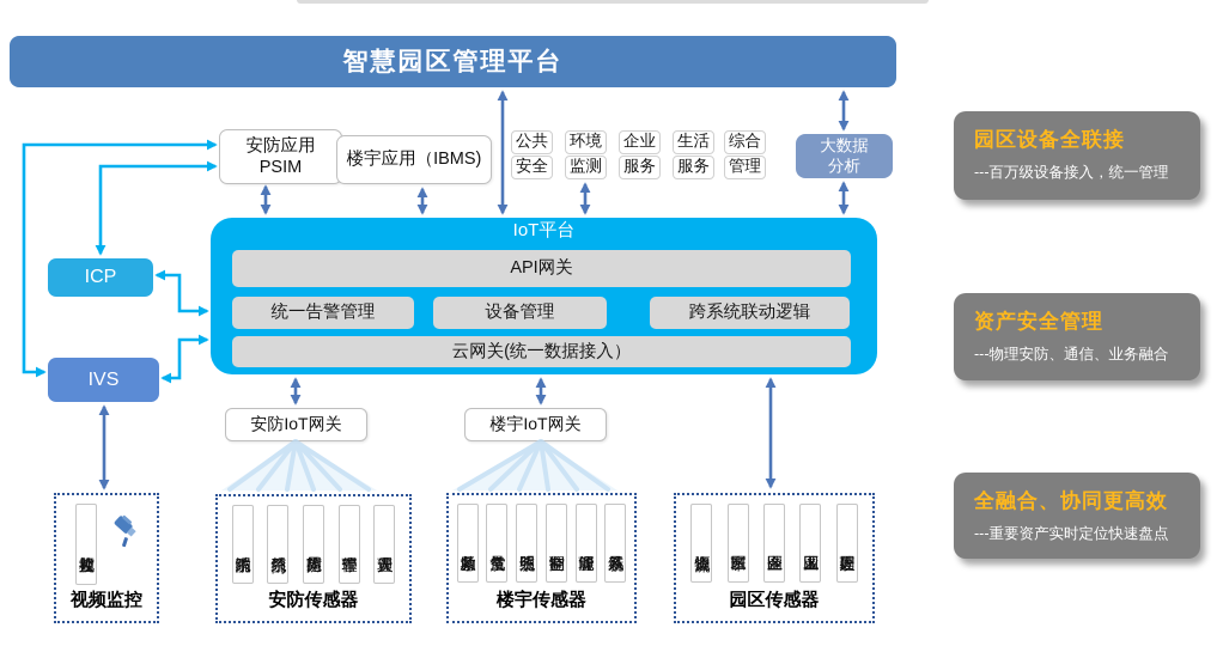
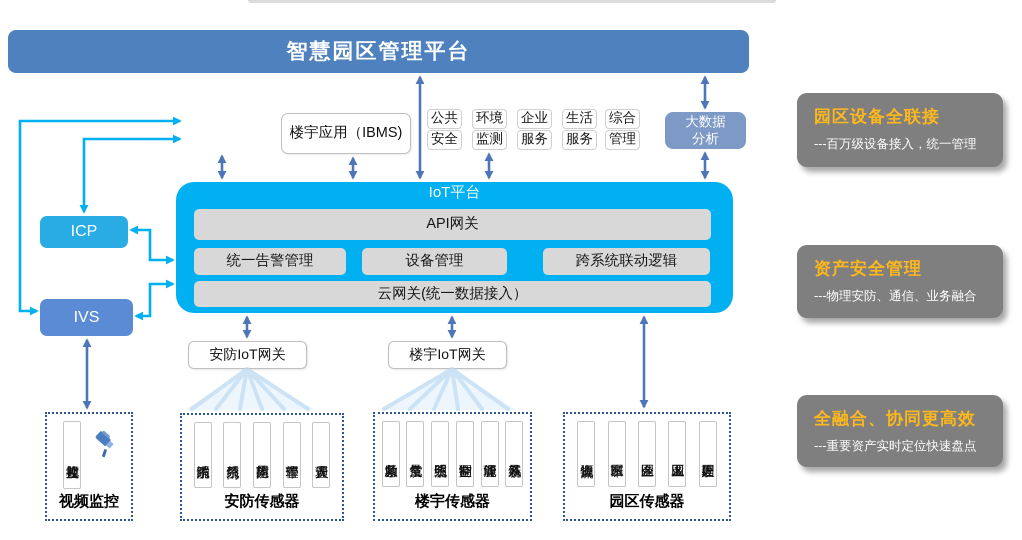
  智慧园区管理平台
- 安防应用
- PSIM
  楼宇应用（IBMS)
  公共
  安全
  环境
  监测
  企业
  服务
  生活
  服务
  综合
  管理
  大数据
  分析
  ICP
  IVS
  IoT平台
  API网关
  统一告警管理
  设备管理
  跨系统联动逻辑
  云网关(统一数据接入）
  安防IoT网关
  楼宇IoT网关
  视频监控
  安防传感器
  楼宇传感器
  园区传感器
  园区设备全联接
  ---百万级设备接入，统一管理
  资产安全管理
  ---物理安防、通信、业务融合
  全融合、协同更高效
  ---重要资产实时定位快速盘点
